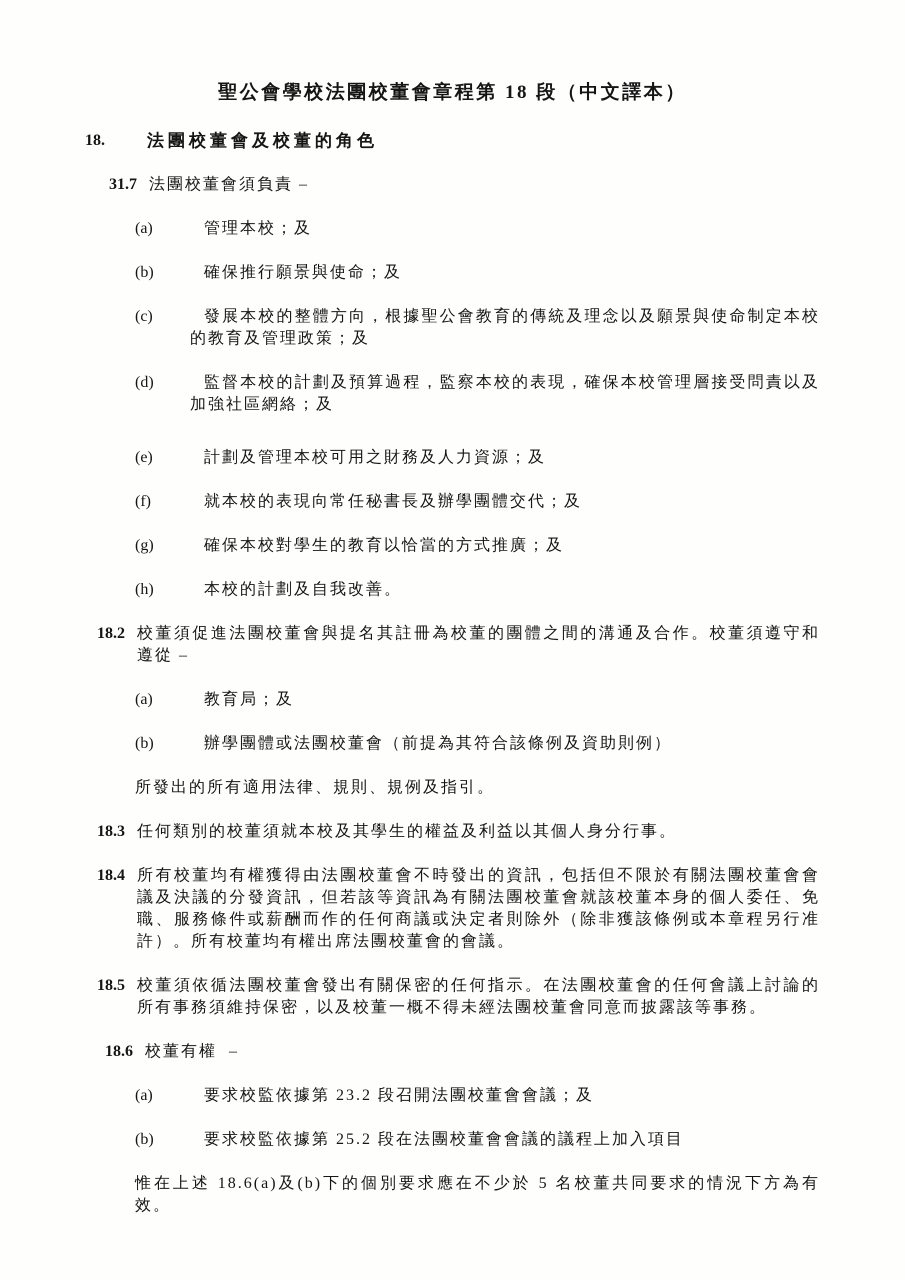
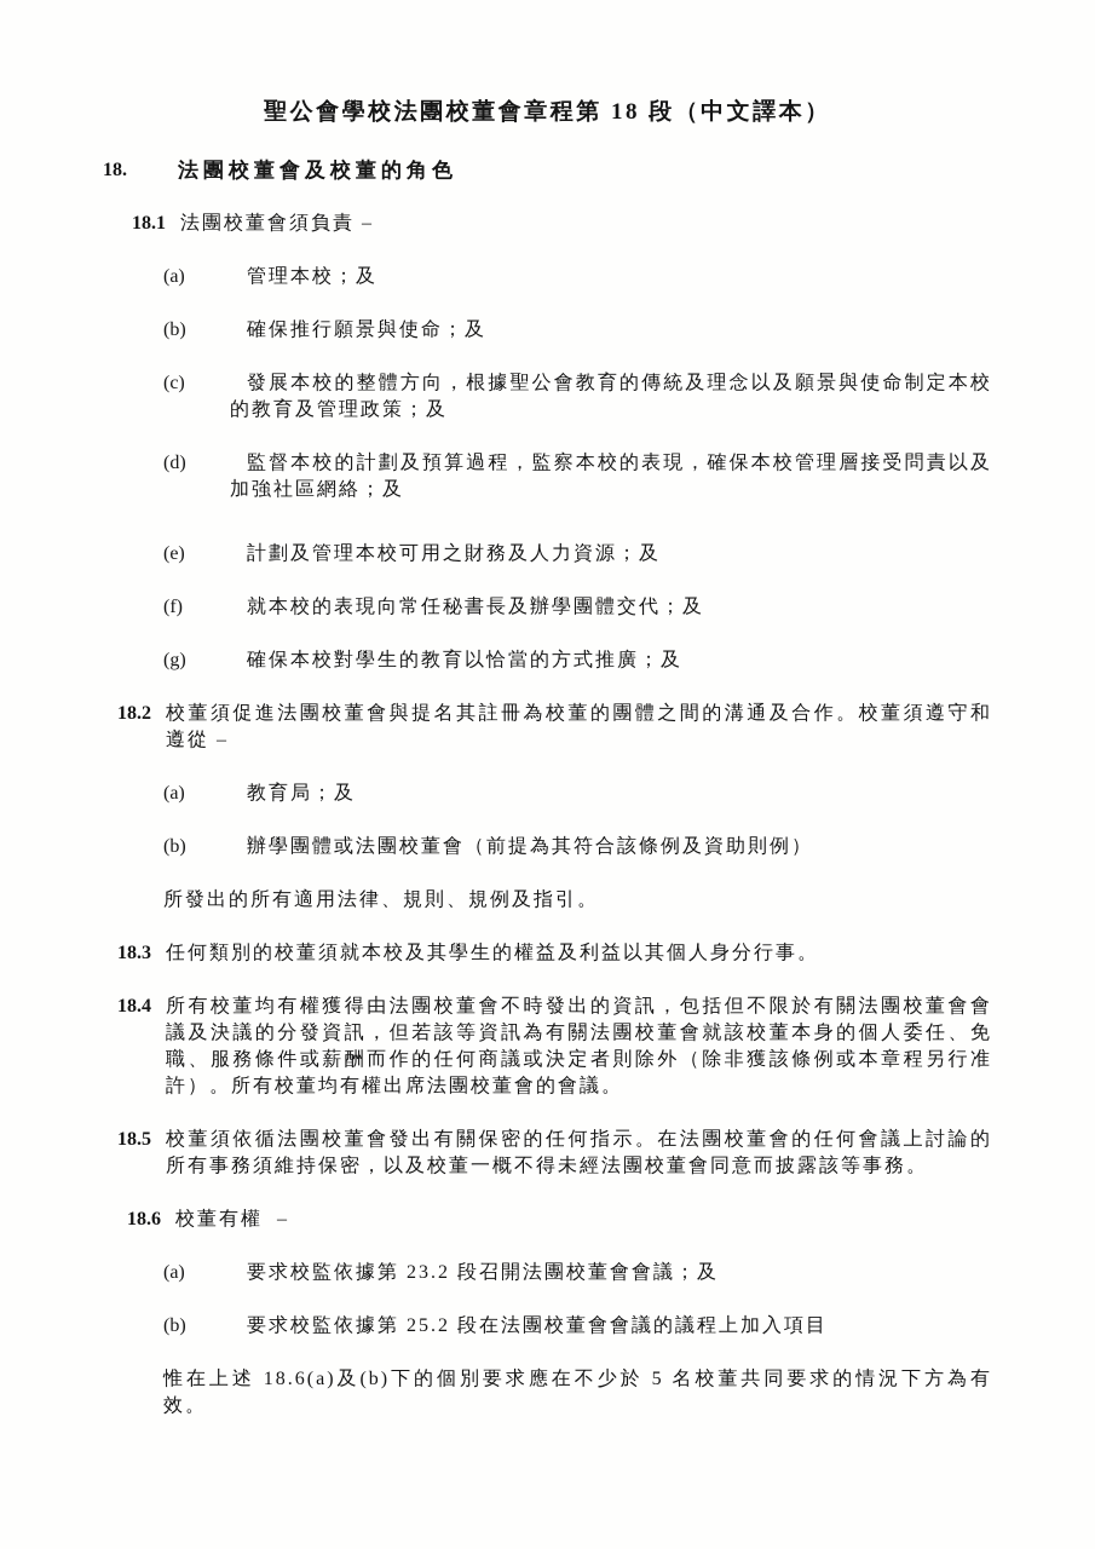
  聖公會學校法團校董會章程第 18 段（中文譯本）
  18.
  法團校董會及校董的角色
- 31.7
+ 18.1
  法團校董會須負責 –
  (a)
  管理本校；及
  (b)
  確保推行願景與使命；及
  (c)
  發展本校的整體方向，根據聖公會教育的傳統及理念以及願景與使命制定本校的教育及管理政策；及
  (d)
  監督本校的計劃及預算過程，監察本校的表現，確保本校管理層接受問責以及加強社區網絡；及
  (e)
  計劃及管理本校可用之財務及人力資源；及
  (f)
  就本校的表現向常任秘書長及辦學團體交代；及
  (g)
  確保本校對學生的教育以恰當的方式推廣；及
- (h)
- 本校的計劃及自我改善。
  18.2
  校董須促進法團校董會與提名其註冊為校董的團體之間的溝通及合作。校董須遵守和遵從 –
  (a)
  教育局；及
  (b)
  辦學團體或法團校董會（前提為其符合該條例及資助則例）
  所發出的所有適用法律、規則、規例及指引。
  18.3
  任何類別的校董須就本校及其學生的權益及利益以其個人身分行事。
  18.4
  所有校董均有權獲得由法團校董會不時發出的資訊，包括但不限於有關法團校董會會議及決議的分發資訊，但若該等資訊為有關法團校董會就該校董本身的個人委任、免職、服務條件或薪酬而作的任何商議或決定者則除外（除非獲該條例或本章程另行准許）。所有校董均有權出席法團校董會的會議。
  18.5
  校董須依循法團校董會發出有關保密的任何指示。在法團校董會的任何會議上討論的所有事務須維持保密，以及校董一概不得未經法團校董會同意而披露該等事務。
  18.6
  校董有權 –
  (a)
  要求校監依據第 23.2 段召開法團校董會會議；及
  (b)
  要求校監依據第 25.2 段在法團校董會會議的議程上加入項目
  惟在上述 18.6(a)及(b)下的個別要求應在不少於 5 名校董共同要求的情況下方為有效。
